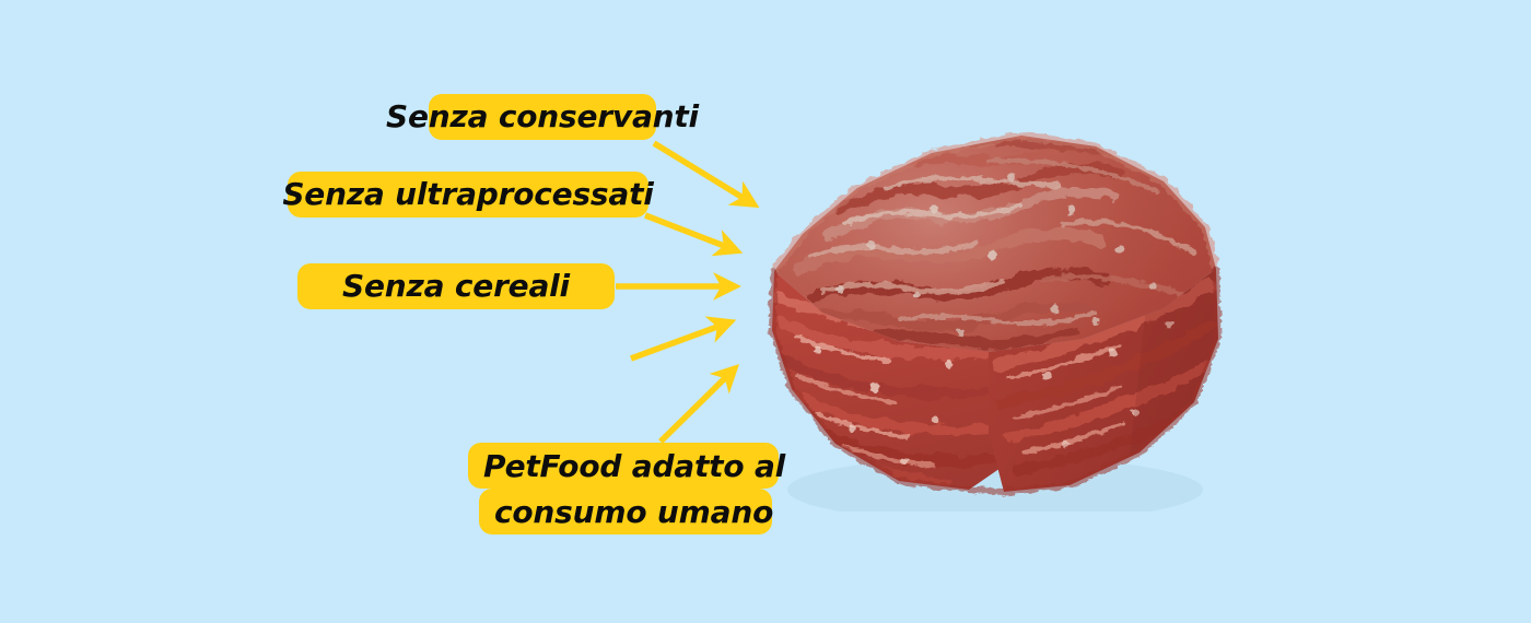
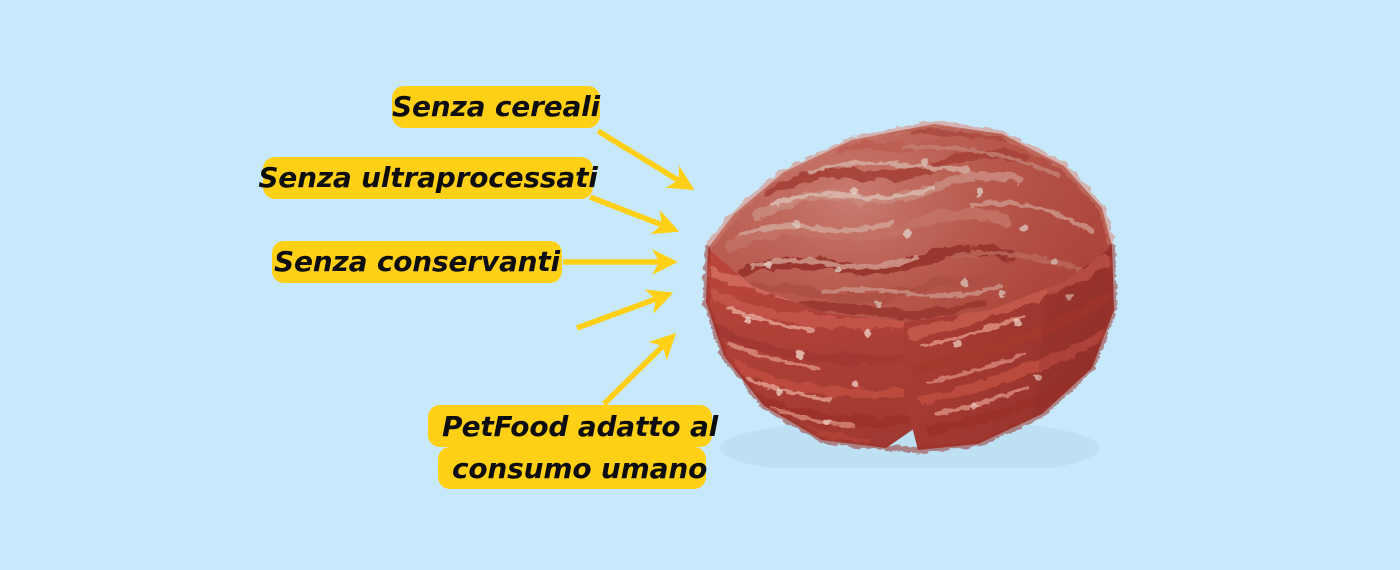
- Senza conservanti
+ Senza cereali
  Senza ultraprocessati
- Senza cereali
+ Senza conservanti
  PetFood adatto al
  consumo umano
